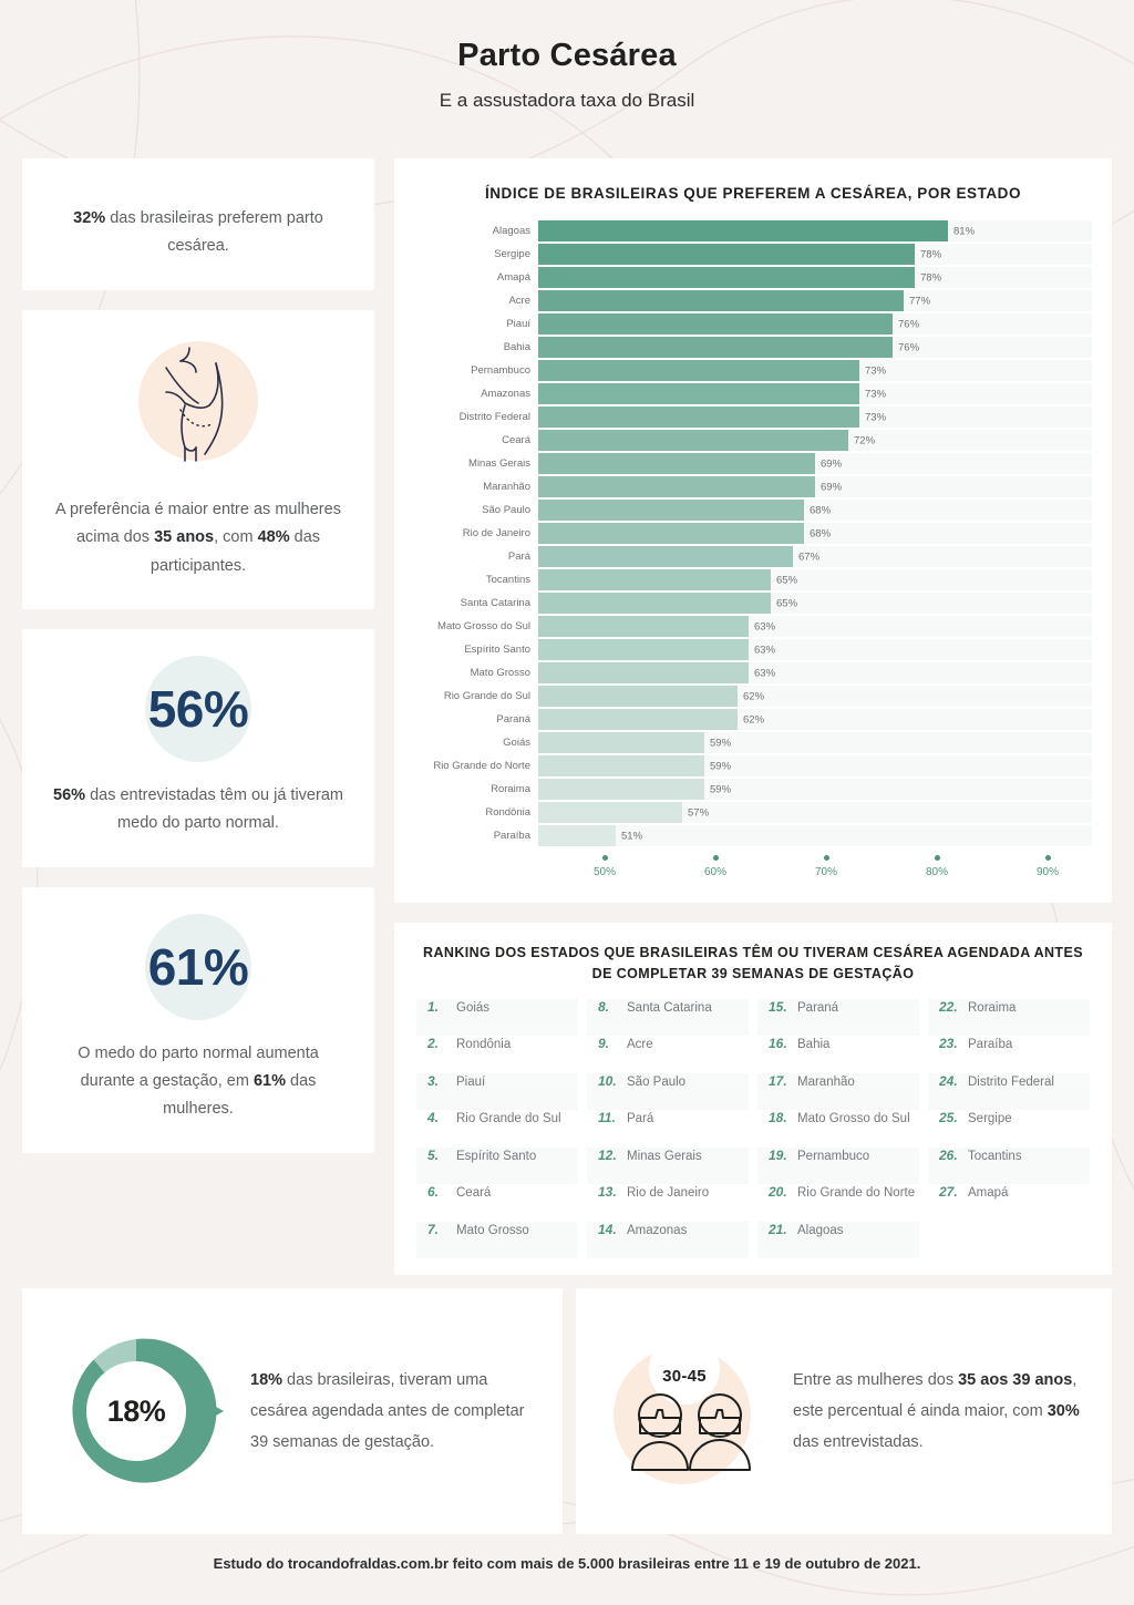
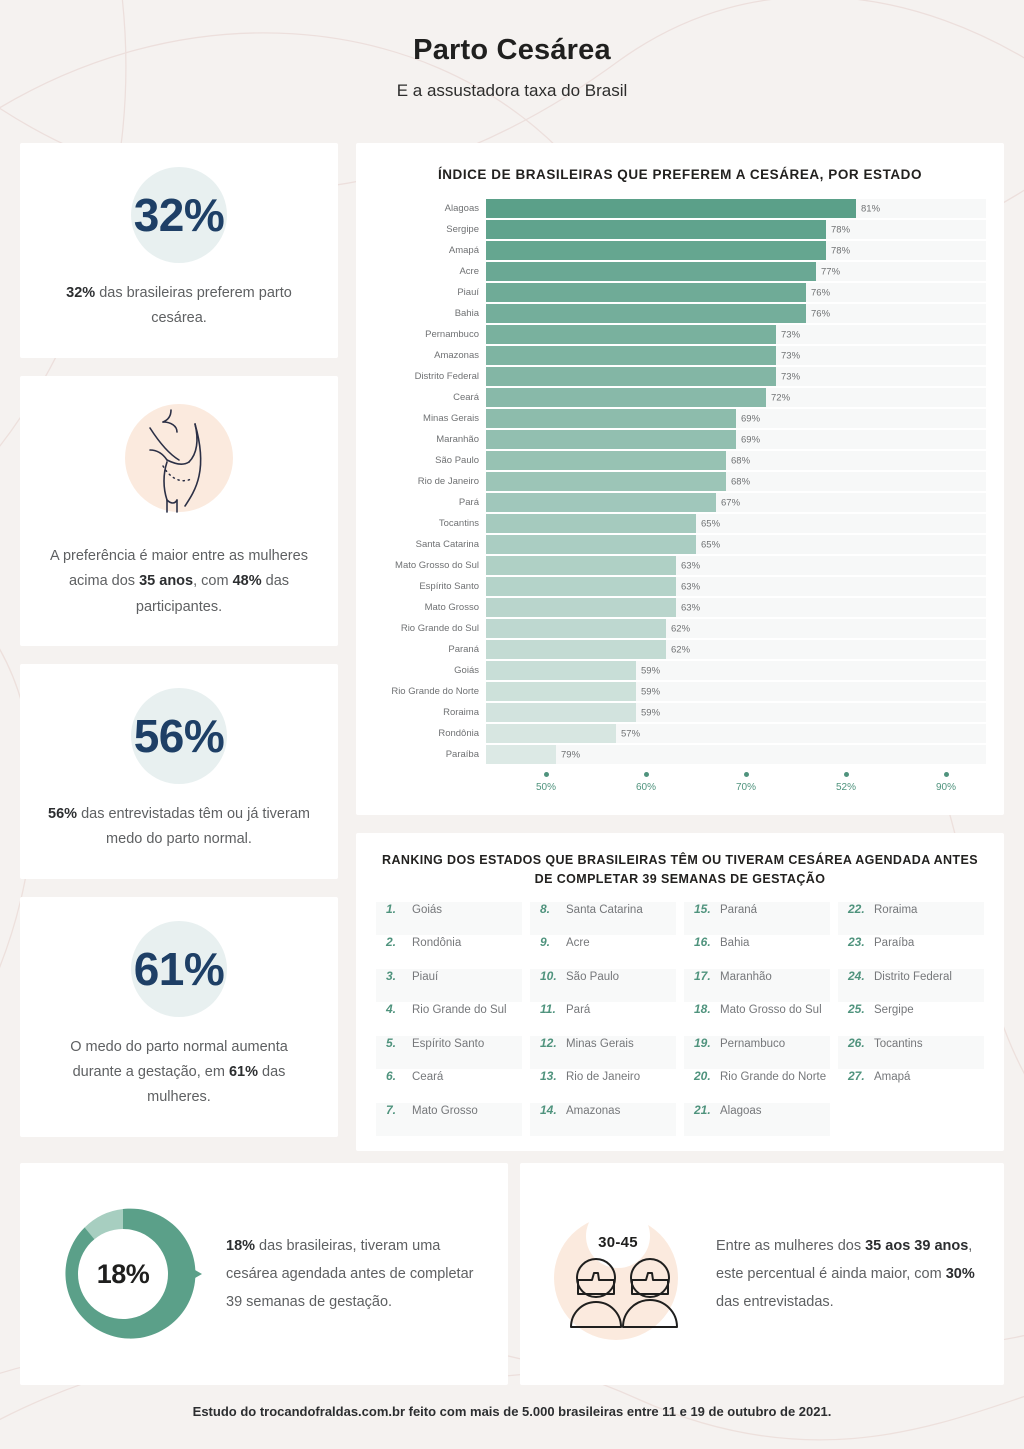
  Parto Cesárea
  E a assustadora taxa do Brasil
+ 32%
  32% das brasileiras preferem parto cesárea.
  A preferência é maior entre as mulheres acima dos 35 anos, com 48% das participantes.
  56%
  56% das entrevistadas têm ou já tiveram medo do parto normal.
  61%
  O medo do parto normal aumenta durante a gestação, em 61% das mulheres.
  ÍNDICE DE BRASILEIRAS QUE PREFEREM A CESÁREA, POR ESTADO
  Alagoas
  81%
  Sergipe
  78%
  Amapá
  78%
  Acre
  77%
  Piauí
  76%
  Bahia
  76%
  Pernambuco
  73%
  Amazonas
  73%
  Distrito Federal
  73%
  Ceará
  72%
  Minas Gerais
  69%
  Maranhão
  69%
  São Paulo
  68%
  Rio de Janeiro
  68%
  Pará
  67%
  Tocantins
  65%
  Santa Catarina
  65%
  Mato Grosso do Sul
  63%
  Espírito Santo
  63%
  Mato Grosso
  63%
  Rio Grande do Sul
  62%
  Paraná
  62%
  Goiás
  59%
  Rio Grande do Norte
  59%
  Roraima
  59%
  Rondônia
  57%
  Paraíba
- 51%
+ 79%
  50%
  60%
  70%
- 80%
+ 52%
  90%
  RANKING DOS ESTADOS QUE BRASILEIRAS TÊM OU TIVERAM CESÁREA AGENDADA ANTES DE COMPLETAR 39 SEMANAS DE GESTAÇÃO
  1.
  Goiás
  2.
  Rondônia
  3.
  Piauí
  4.
  Rio Grande do Sul
  5.
  Espírito Santo
  6.
  Ceará
  7.
  Mato Grosso
  8.
  Santa Catarina
  9.
  Acre
  10.
  São Paulo
  11.
  Pará
  12.
  Minas Gerais
  13.
  Rio de Janeiro
  14.
  Amazonas
  15.
  Paraná
  16.
  Bahia
  17.
  Maranhão
  18.
  Mato Grosso do Sul
  19.
  Pernambuco
  20.
  Rio Grande do Norte
  21.
  Alagoas
  22.
  Roraima
  23.
  Paraíba
  24.
  Distrito Federal
  25.
  Sergipe
  26.
  Tocantins
  27.
  Amapá
  18%
  18% das brasileiras, tiveram uma cesárea agendada antes de completar 39 semanas de gestação.
  30-45
  Entre as mulheres dos 35 aos 39 anos, este percentual é ainda maior, com 30% das entrevistadas.
  Estudo do trocandofraldas.com.br feito com mais de 5.000 brasileiras entre 11 e 19 de outubro de 2021.
